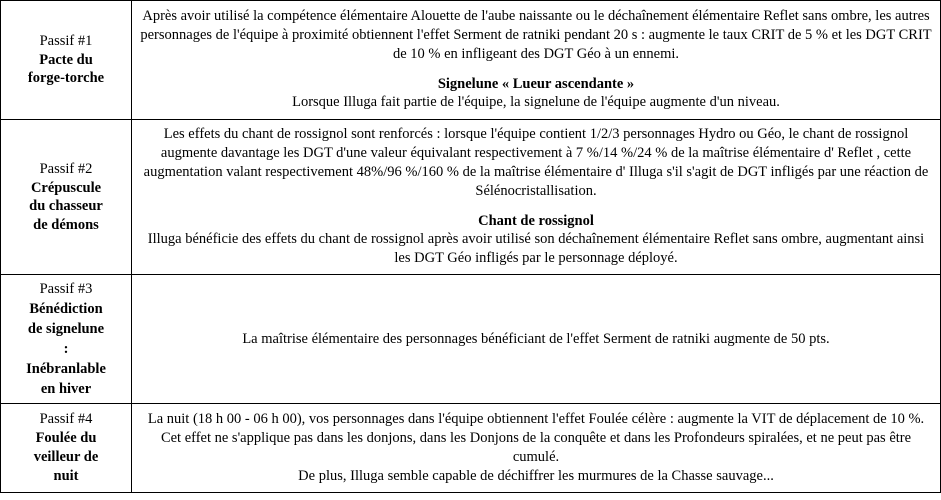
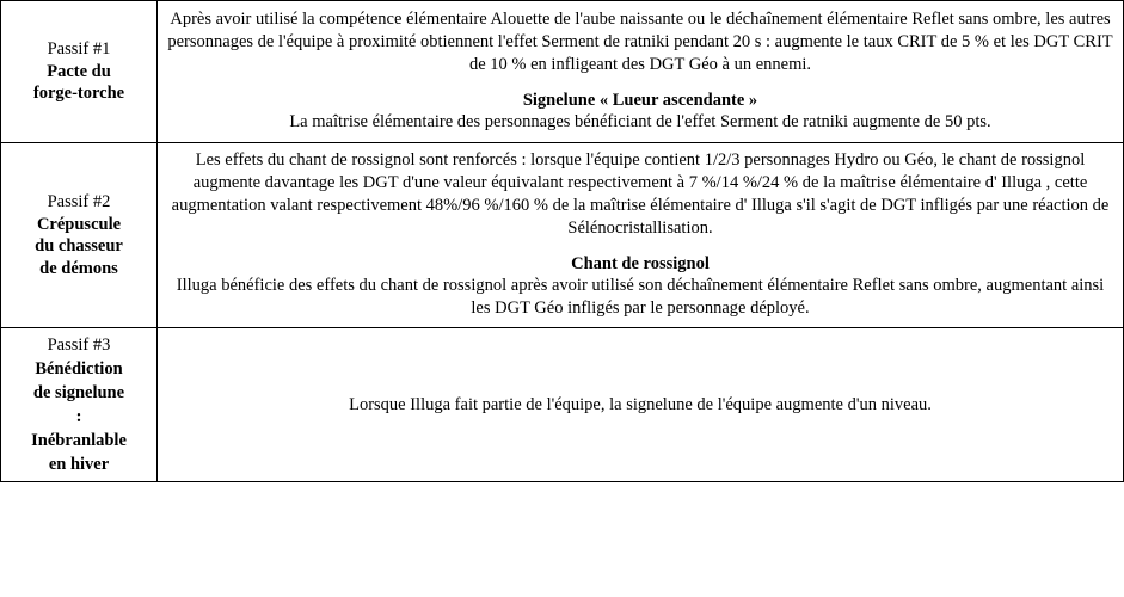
- Passif #1 Pacte du forge-torche	Après avoir utilisé la compétence élémentaire Alouette de l'aube naissante ou le déchaînement élémentaire Reflet sans ombre, les autres personnages de l'équipe à proximité obtiennent l'effet Serment de ratniki pendant 20 s : augmente le taux CRIT de 5 % et les DGT CRIT de 10 % en infligeant des DGT Géo à un ennemi. Signelune « Lueur ascendante » Lorsque Illuga fait partie de l'équipe, la signelune de l'équipe augmente d'un niveau.
+ Passif #1 Pacte du forge-torche	Après avoir utilisé la compétence élémentaire Alouette de l'aube naissante ou le déchaînement élémentaire Reflet sans ombre, les autres personnages de l'équipe à proximité obtiennent l'effet Serment de ratniki pendant 20 s : augmente le taux CRIT de 5 % et les DGT CRIT de 10 % en infligeant des DGT Géo à un ennemi. Signelune « Lueur ascendante » La maîtrise élémentaire des personnages bénéficiant de l'effet Serment de ratniki augmente de 50 pts.
- Passif #2 Crépuscule du chasseur de démons	Les effets du chant de rossignol sont renforcés : lorsque l'équipe contient 1/2/3 personnages Hydro ou Géo, le chant de rossignol augmente davantage les DGT d'une valeur équivalant respectivement à 7 %/14 %/24 % de la maîtrise élémentaire d' Reflet , cette augmentation valant respectivement 48%/96 %/160 % de la maîtrise élémentaire d' Illuga s'il s'agit de DGT infligés par une réaction de Sélénocristallisation. Chant de rossignol Illuga bénéficie des effets du chant de rossignol après avoir utilisé son déchaînement élémentaire Reflet sans ombre, augmentant ainsi les DGT Géo infligés par le personnage déployé.
+ Passif #2 Crépuscule du chasseur de démons	Les effets du chant de rossignol sont renforcés : lorsque l'équipe contient 1/2/3 personnages Hydro ou Géo, le chant de rossignol augmente davantage les DGT d'une valeur équivalant respectivement à 7 %/14 %/24 % de la maîtrise élémentaire d' Illuga , cette augmentation valant respectivement 48%/96 %/160 % de la maîtrise élémentaire d' Illuga s'il s'agit de DGT infligés par une réaction de Sélénocristallisation. Chant de rossignol Illuga bénéficie des effets du chant de rossignol après avoir utilisé son déchaînement élémentaire Reflet sans ombre, augmentant ainsi les DGT Géo infligés par le personnage déployé.
- Passif #3 Bénédiction de signelune : Inébranlable en hiver	La maîtrise élémentaire des personnages bénéficiant de l'effet Serment de ratniki augmente de 50 pts.
+ Passif #3 Bénédiction de signelune : Inébranlable en hiver	Lorsque Illuga fait partie de l'équipe, la signelune de l'équipe augmente d'un niveau.
- Passif #4 Foulée du veilleur de nuit	La nuit (18 h 00 - 06 h 00), vos personnages dans l'équipe obtiennent l'effet Foulée célère : augmente la VIT de déplacement de 10 %. Cet effet ne s'applique pas dans les donjons, dans les Donjons de la conquête et dans les Profondeurs spiralées, et ne peut pas être cumulé. De plus, Illuga semble capable de déchiffrer les murmures de la Chasse sauvage...
